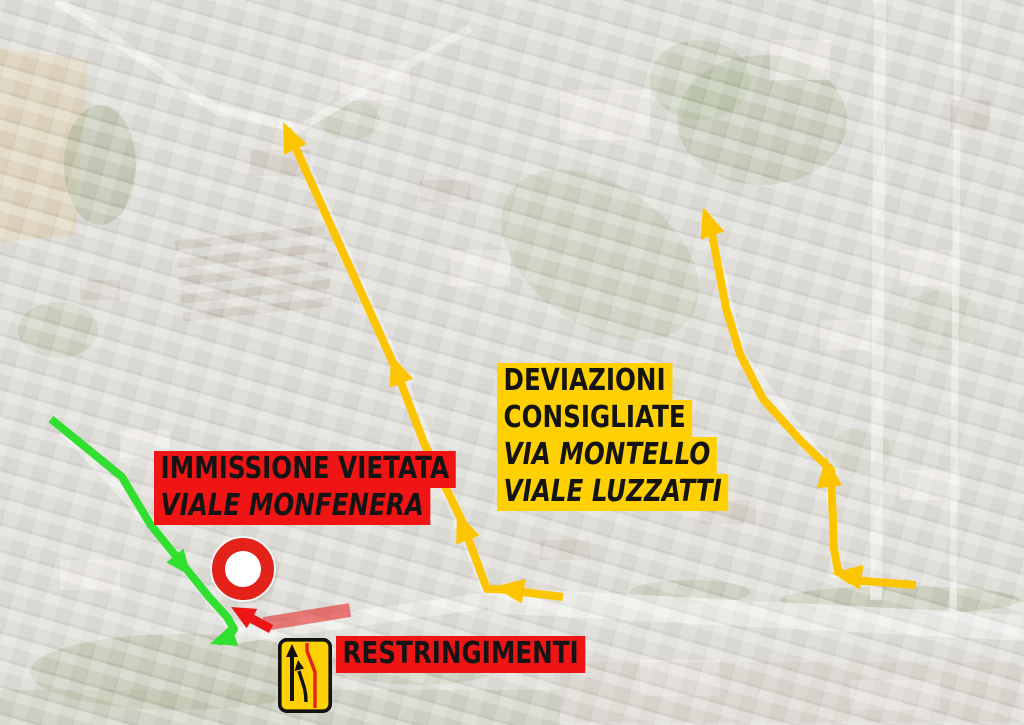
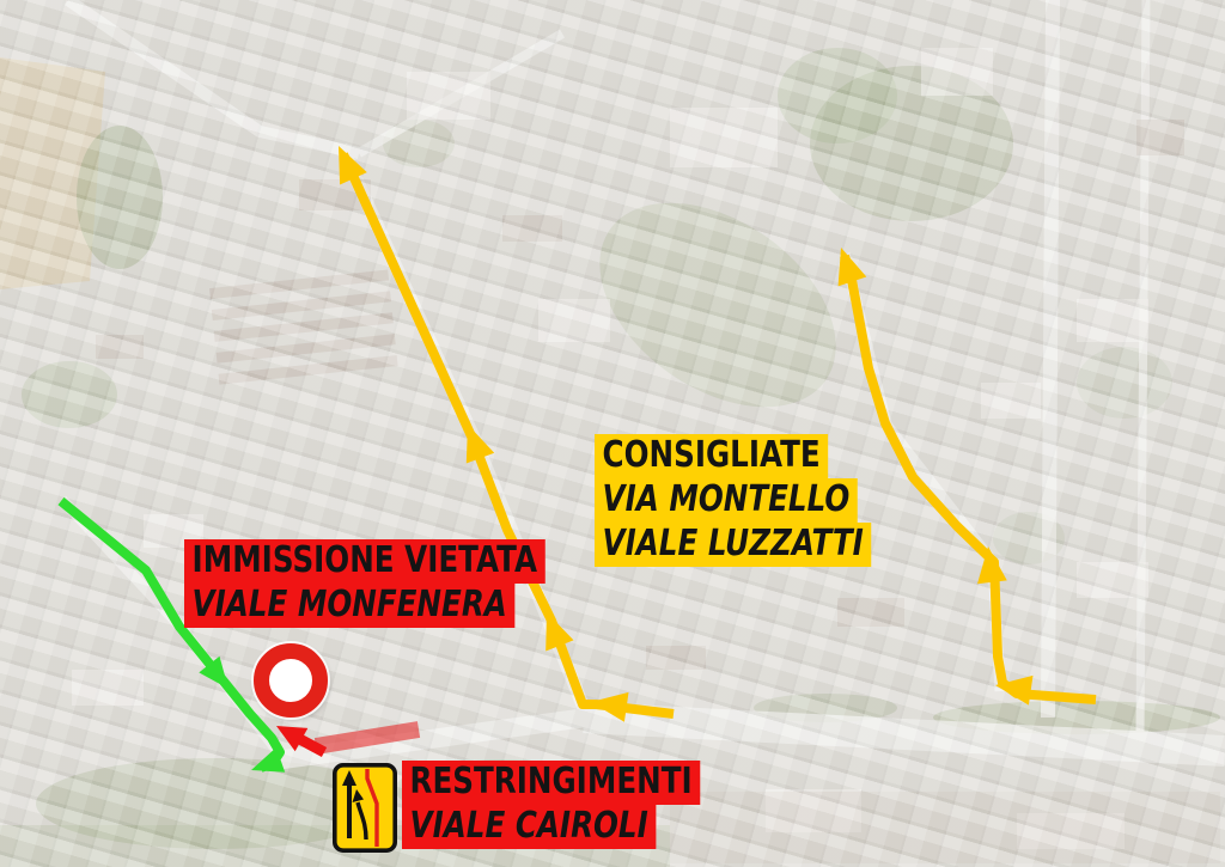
  IMMISSIONE VIETATA
  VIALE MONFENERA
- DEVIAZIONI
  CONSIGLIATE
  VIA MONTELLO
  VIALE LUZZATTI
  RESTRINGIMENTI
+ VIALE CAIROLI
